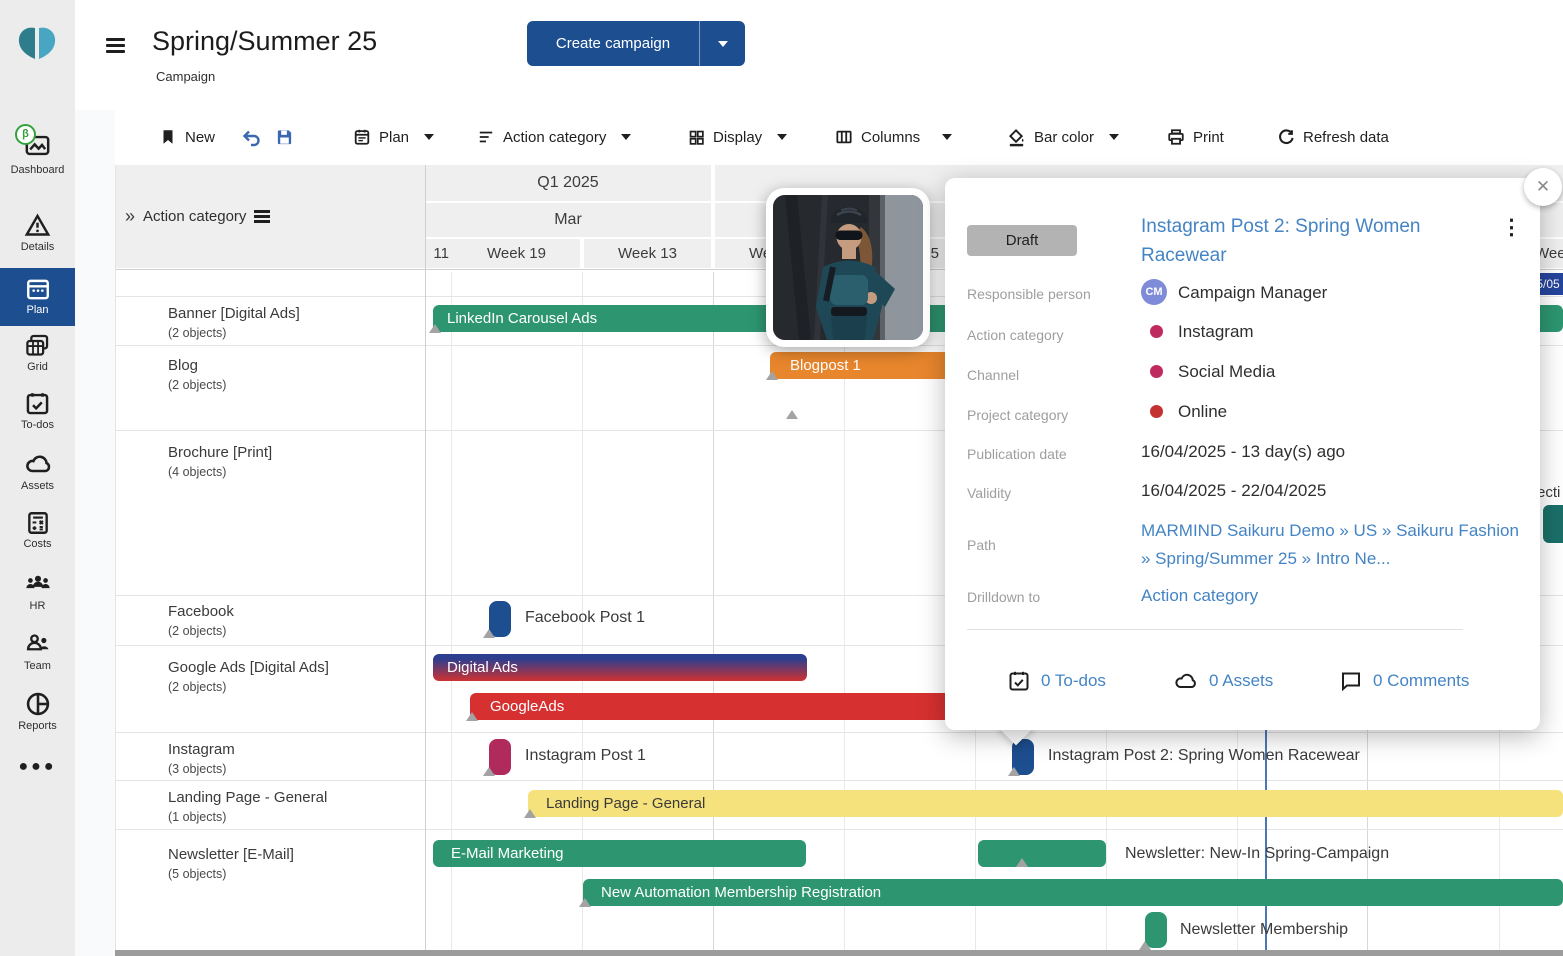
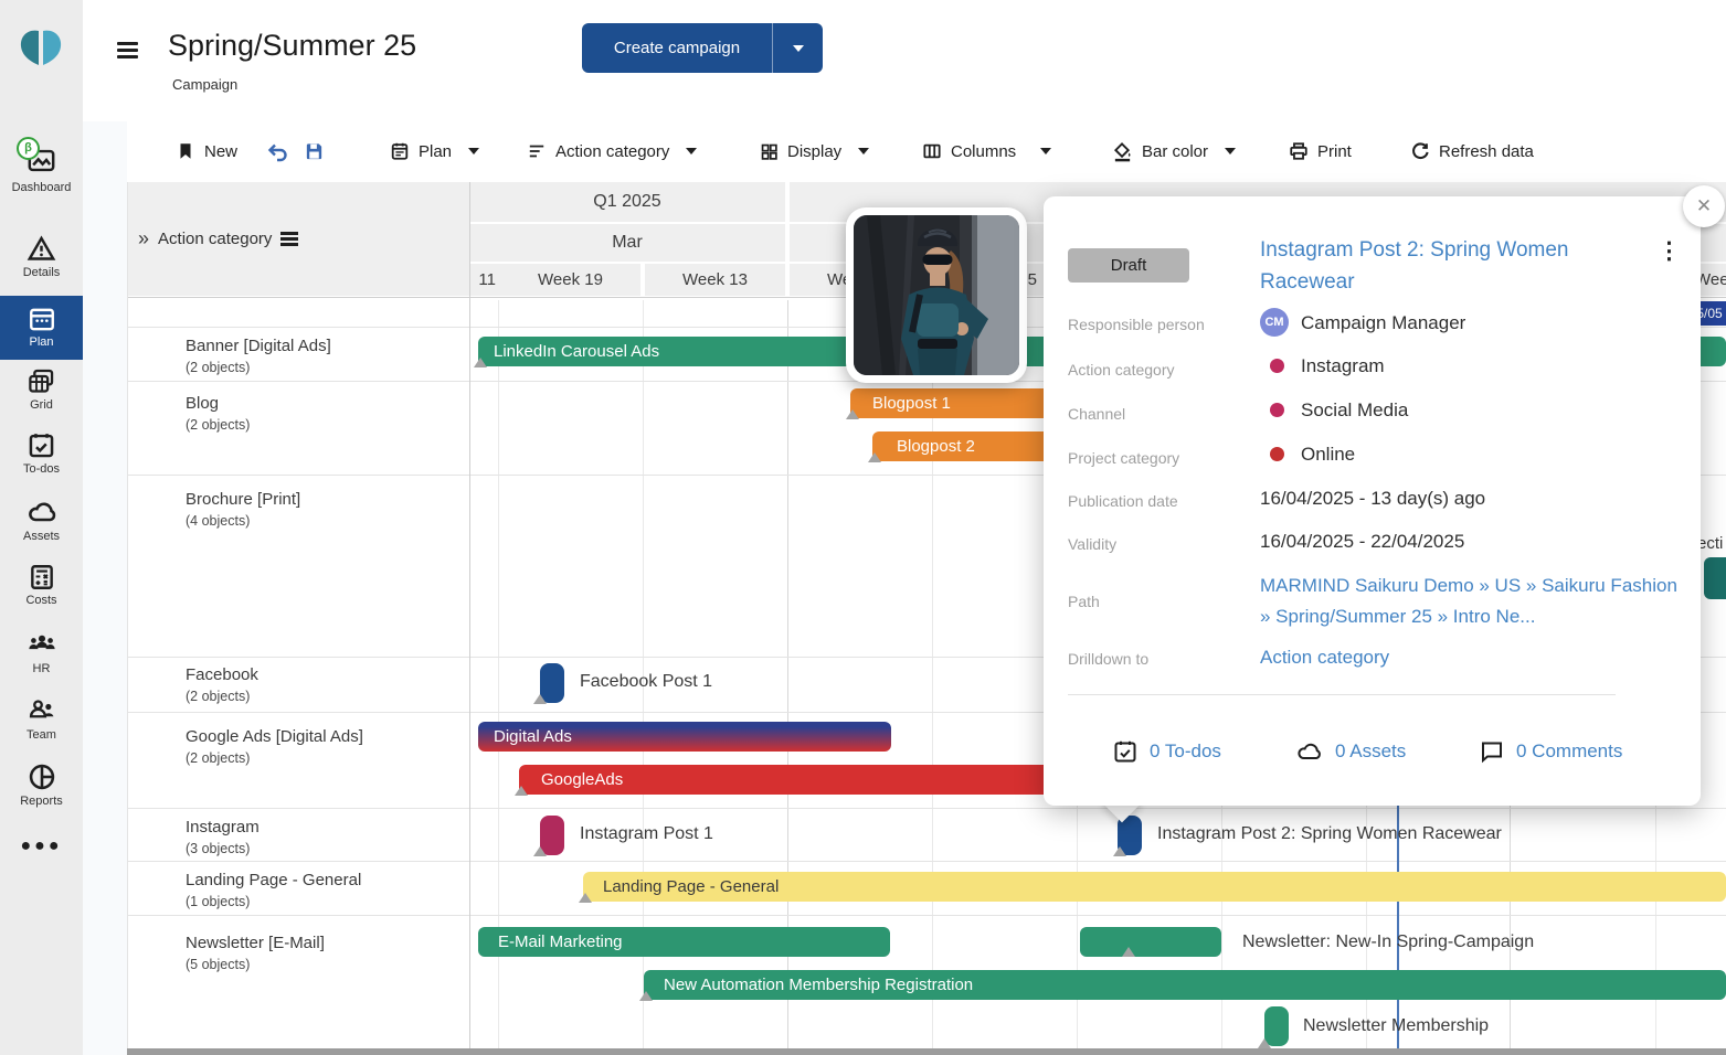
  β
  Dashboard
  Details
  Plan
  Grid
  To-dos
  Assets
  Costs
  HR
  Team
  Reports
  ●●●
  Spring/Summer 25
  Campaign
  Create campaign
  New
  Plan
  Action category
  Display
  Columns
  Bar color
  Print
  Refresh data
  »
  Action category
  Q1 2025
  Mar
  11
  Week 19
  Week 13
  Banner [Digital Ads]
  (2 objects)
  Blog
  (2 objects)
  Brochure [Print]
  (4 objects)
  Facebook
  (2 objects)
  Google Ads [Digital Ads]
  (2 objects)
  Instagram
  (3 objects)
  Landing Page - General
  (1 objects)
  Newsletter [E-Mail]
  (5 objects)
  LinkedIn Carousel Ads
  Blogpost 1
+ Blogpost 2
  Facebook Post 1
  Digital Ads
  GoogleAds
  Instagram Post 1
  Instagram Post 2: Spring Women Racewear
  Landing Page - General
  E-Mail Marketing
  Newsletter: New-In Spring-Campaign
  New Automation Membership Registration
  Newsletter Membership
  /05
  ecti
  Draft
  Instagram Post 2: Spring Women Racewear
  ⋮
  Responsible person
  CM
  Campaign Manager
  Action category
  Instagram
  Channel
  Social Media
  Project category
  Online
  Publication date
  16/04/2025 - 13 day(s) ago
  Validity
  16/04/2025 - 22/04/2025
  Path
  MARMIND Saikuru Demo » US » Saikuru Fashion » Spring/Summer 25 » Intro Ne...
  Drilldown to
  Action category
  0 To-dos
  0 Assets
  0 Comments
  ✕
